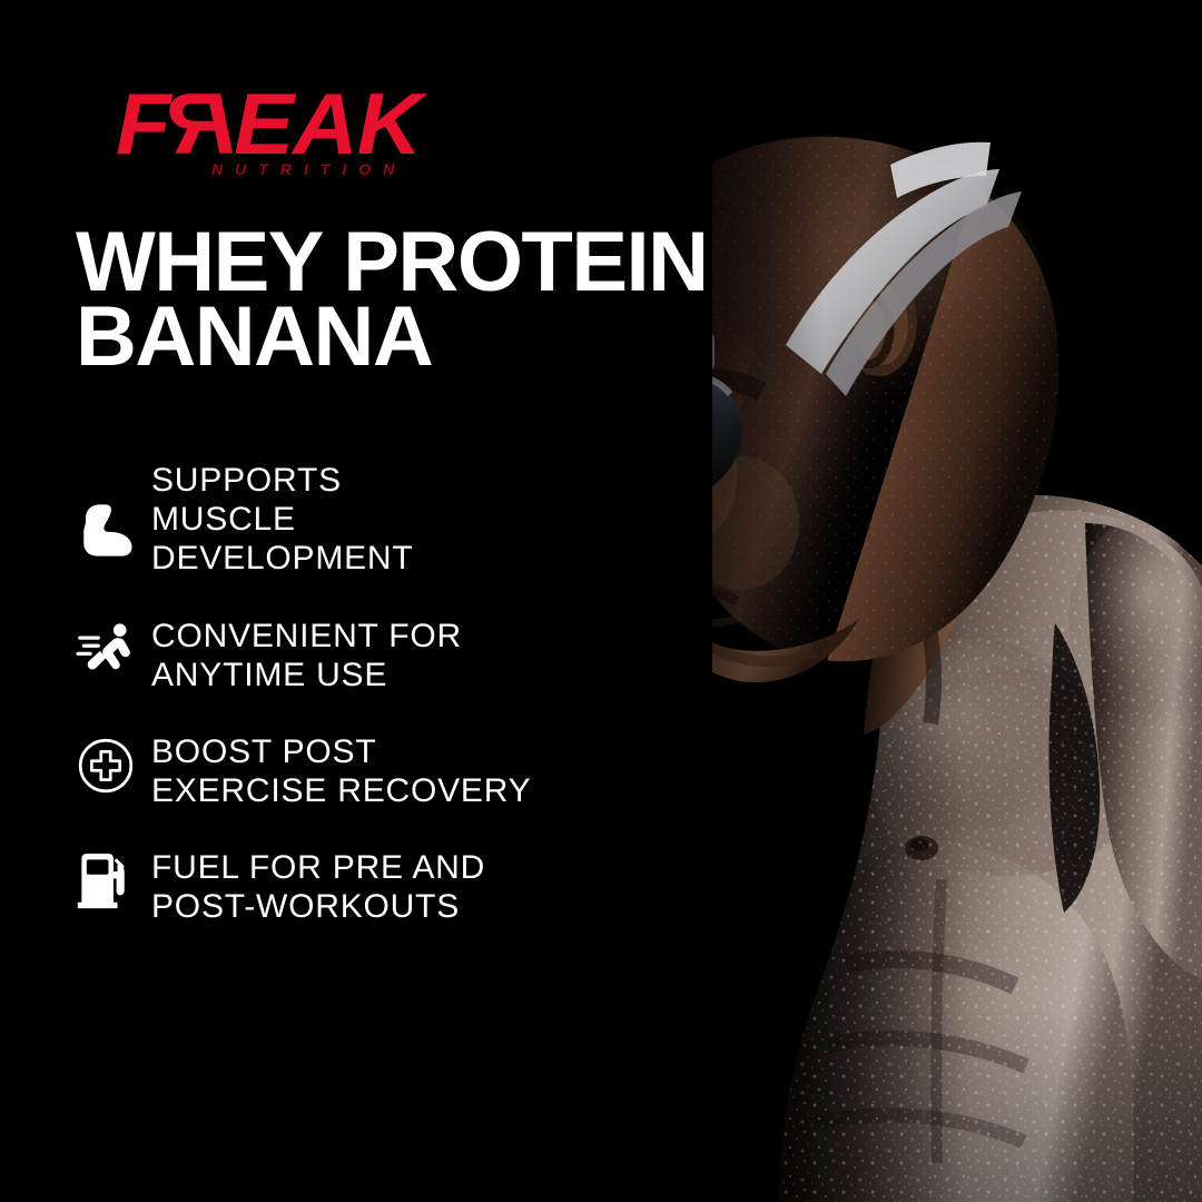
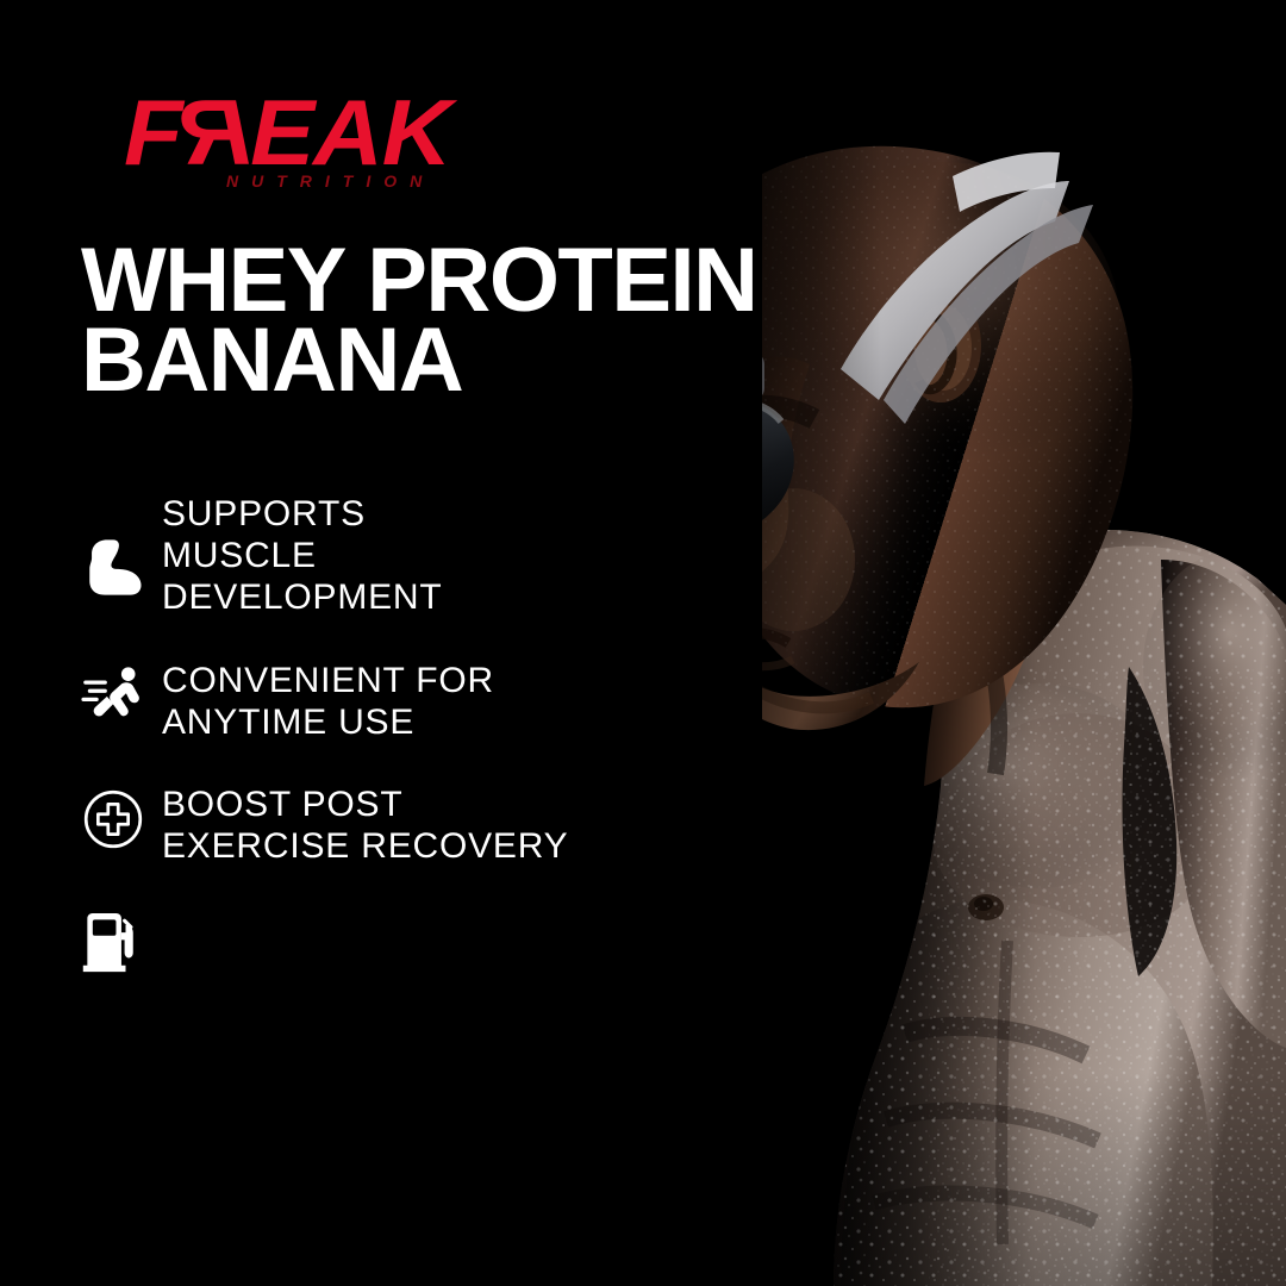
  NUTRITION
  WHEY PROTEIN
  BANANA
  SUPPORTS
  MUSCLE
  DEVELOPMENT
  CONVENIENT FOR
  ANYTIME USE
  BOOST POST
  EXERCISE RECOVERY
- FUEL FOR PRE AND
- POST-WORKOUTS
